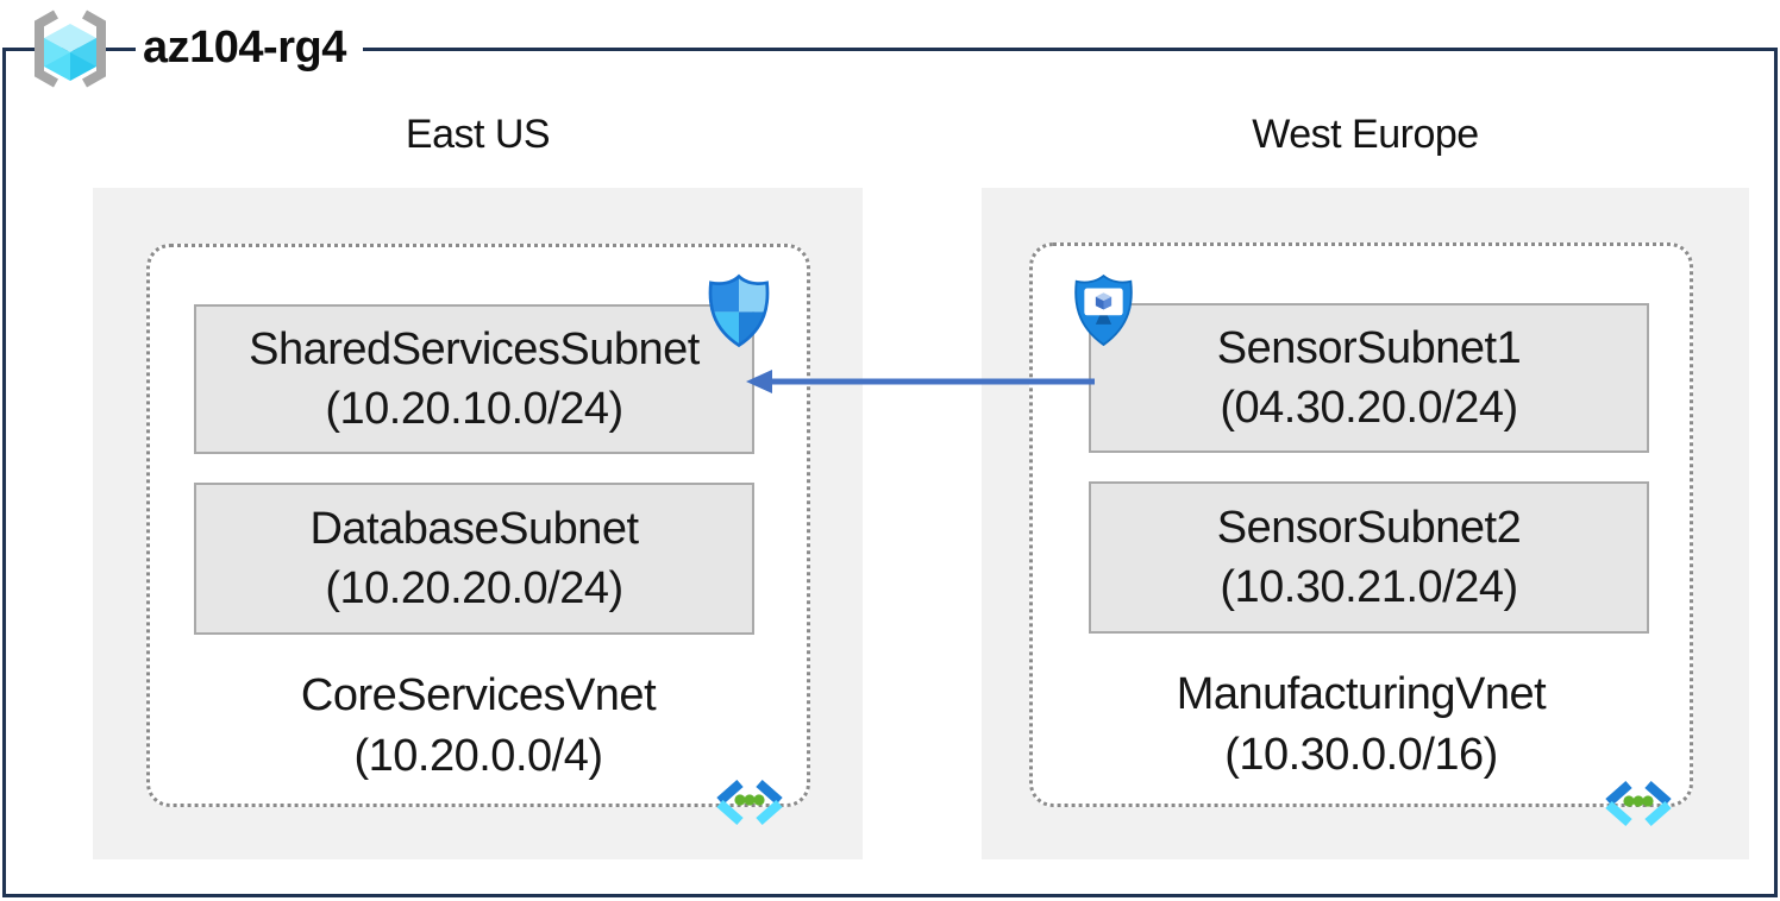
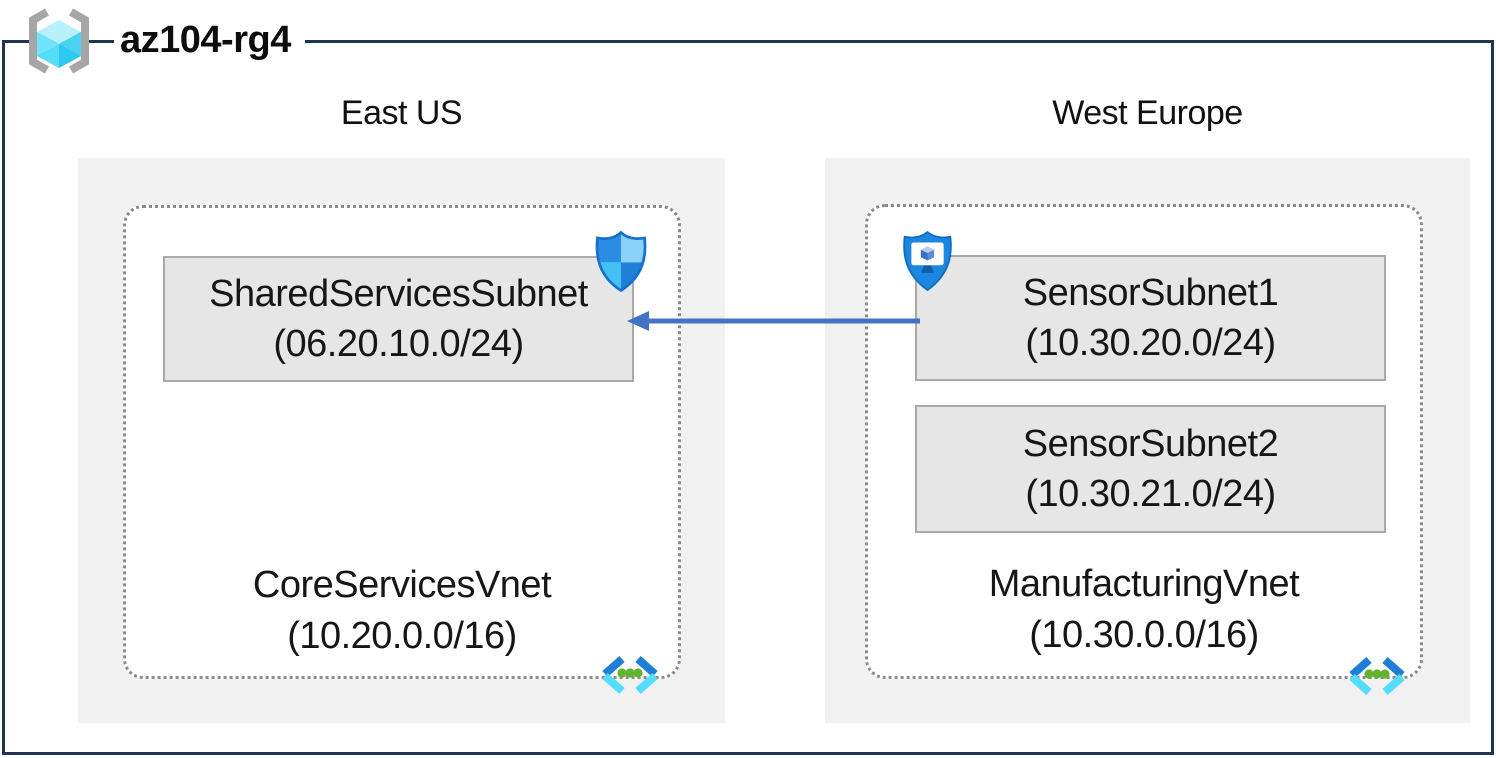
  az104-rg4
  East US
  West Europe
  SharedServicesSubnet
- (10.20.10.0/24)
+ (06.20.10.0/24)
- DatabaseSubnet
- (10.20.20.0/24)
  CoreServicesVnet
- (10.20.0.0/4)
+ (10.20.0.0/16)
  SensorSubnet1
- (04.30.20.0/24)
+ (10.30.20.0/24)
  SensorSubnet2
  (10.30.21.0/24)
  ManufacturingVnet
  (10.30.0.0/16)
